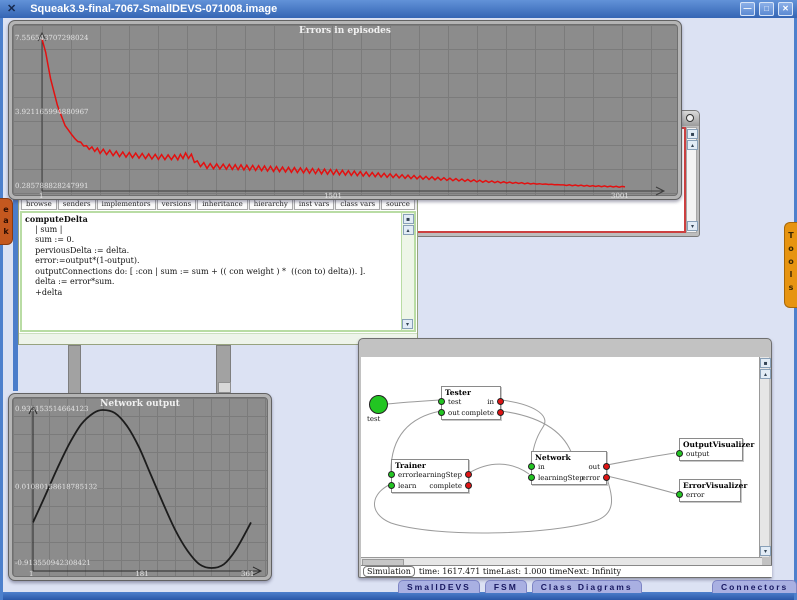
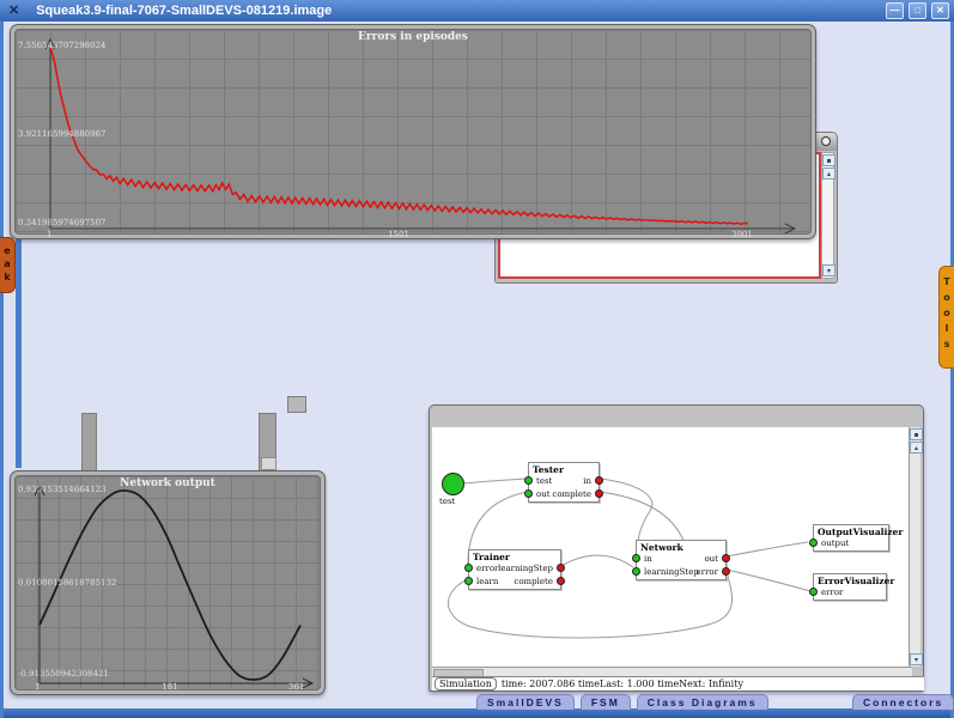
  ✕
- Squeak3.9-final-7067-SmallDEVS-071008.image
+ Squeak3.9-final-7067-SmallDEVS-081219.image
  —
  □
  ✕
- browse
- senders
- implementors
- versions
- inheritance
- hierarchy
- inst vars
- class vars
- source
- computeDelta
- | sum |
- sum := 0.
- perviousDelta := delta.
- error:=output*(1-output).
- outputConnections do: [ :con | sum := sum + (( con weight ) * ((con to) delta)). ].
- delta := error*sum.
- +delta
  Errors in episodes
  7.556543707298024
  3.921165994880967
- 0.285788828247991
+ 0.341985974697507
  1
  1501
  3001
  Network output
  0.935153514664123
  0.01080158618785132
  -0.913550942308421
  1
  181
  361
  test
  Tester
  test
  in
  out
  complete
  Trainer
  error
  learningStep
  learn
  complete
  Network
  in
  out
  learningStep
  error
  OutputVisualizer
  output
  ErrorVisualizer
  error
  Simulation
- time: 1617.471 timeLast: 1.000 timeNext: Infinity
+ time: 2007.086 timeLast: 1.000 timeNext: Infinity
  e
  a
  k
  T
  o
  o
  l
  s
  SmallDEVS
  FSM
  Class Diagrams
  Connectors
